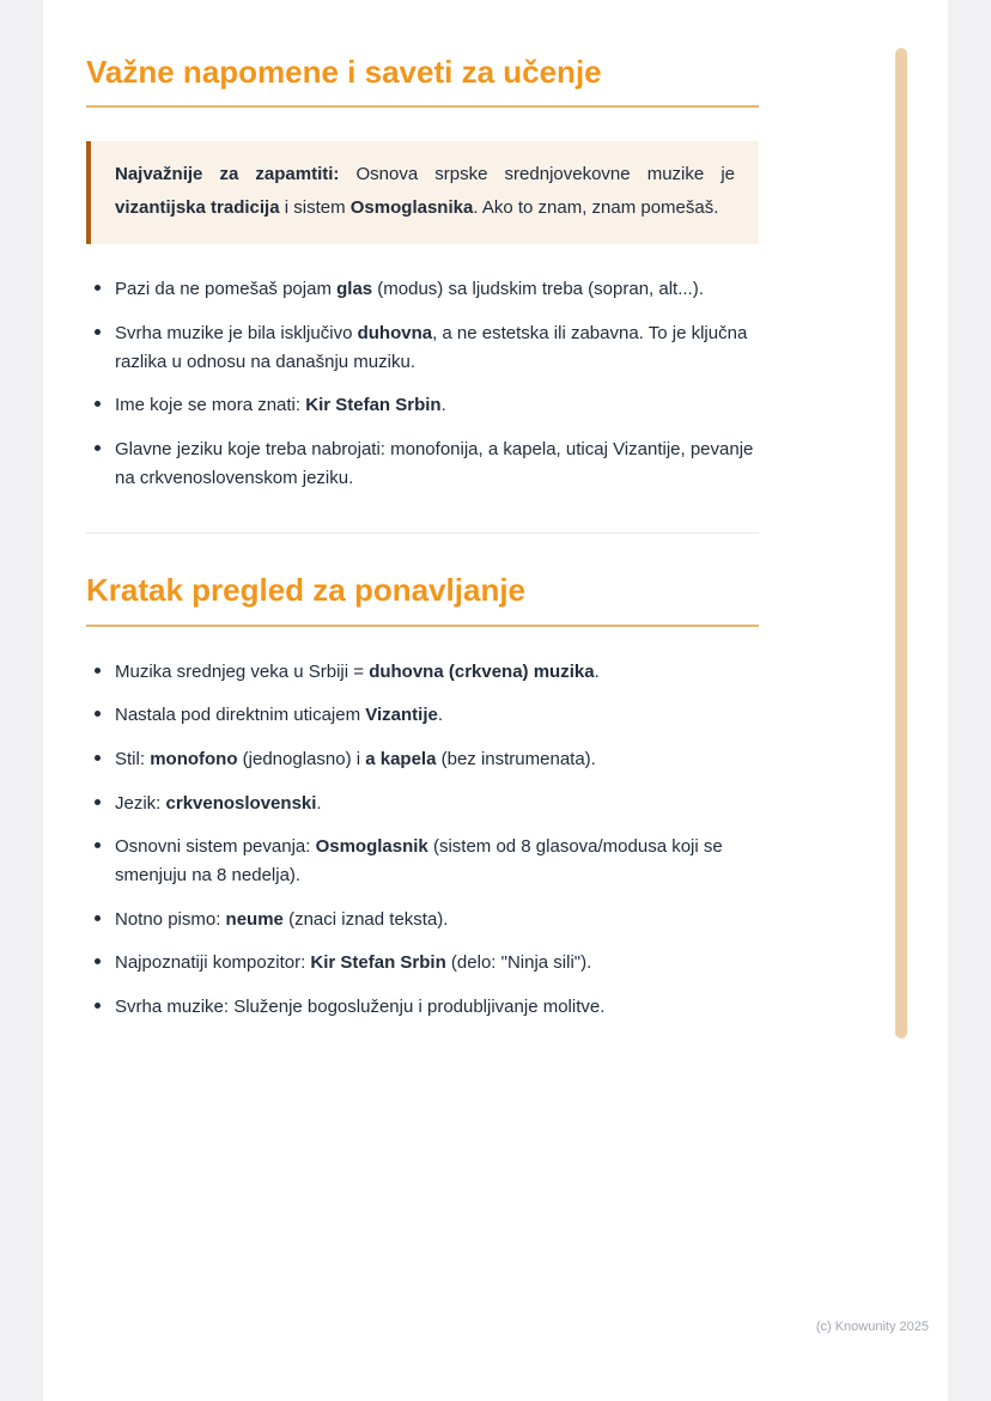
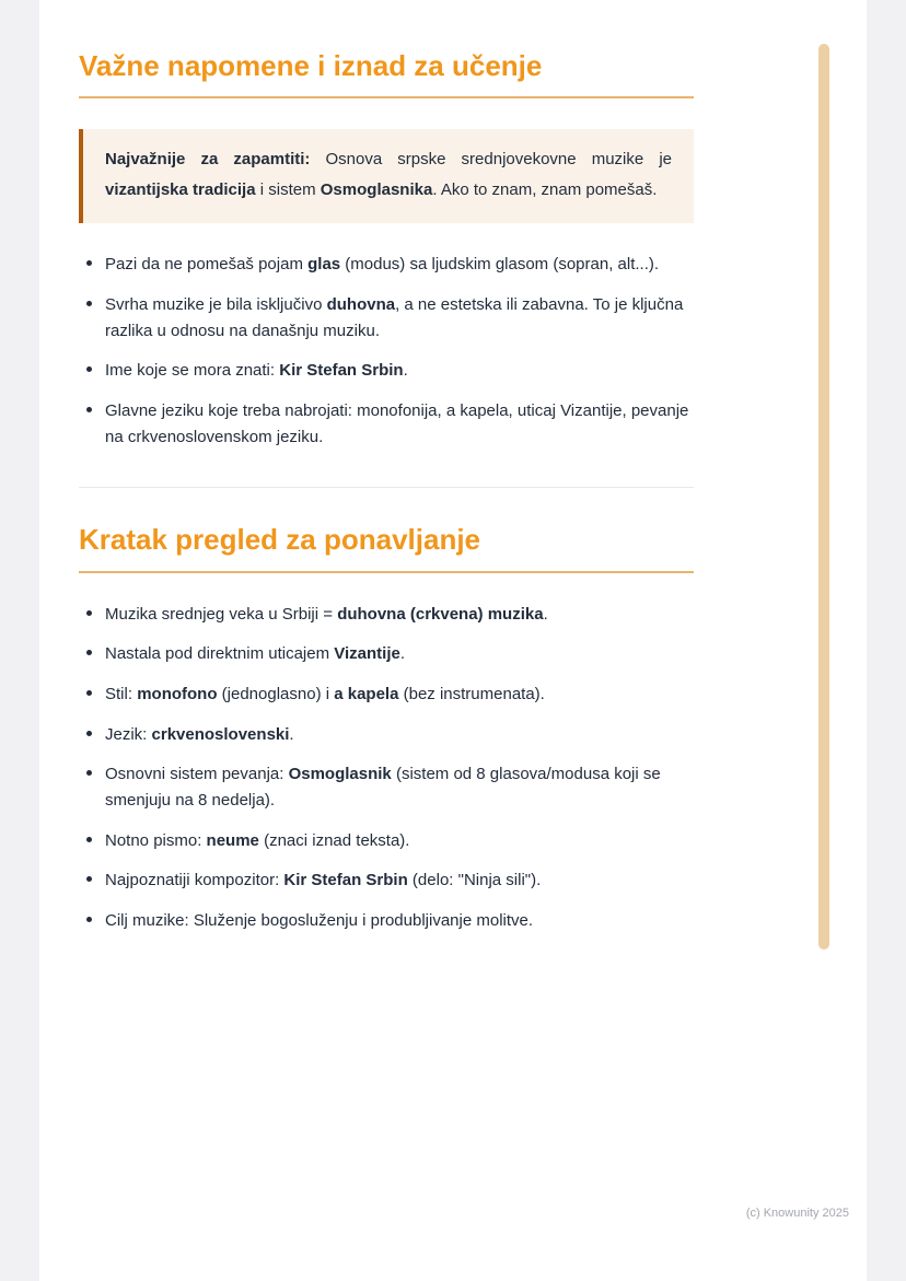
- Važne napomene i saveti za učenje
+ Važne napomene i iznad za učenje
  Najvažnije za zapamtiti: Osnova srpske srednjovekovne muzike je vizantijska tradicija i sistem Osmoglasnika. Ako to znam, znam pomešaš.
- Pazi da ne pomešaš pojam glas (modus) sa ljudskim treba (sopran, alt...).
+ Pazi da ne pomešaš pojam glas (modus) sa ljudskim glasom (sopran, alt...).
  Svrha muzike je bila isključivo duhovna, a ne estetska ili zabavna. To je ključna razlika u odnosu na današnju muziku.
  Ime koje se mora znati: Kir Stefan Srbin.
  Glavne jeziku koje treba nabrojati: monofonija, a kapela, uticaj Vizantije, pevanje na crkvenoslovenskom jeziku.
  Kratak pregled za ponavljanje
  Muzika srednjeg veka u Srbiji = duhovna (crkvena) muzika.
  Nastala pod direktnim uticajem Vizantije.
  Stil: monofono (jednoglasno) i a kapela (bez instrumenata).
  Jezik: crkvenoslovenski.
  Osnovni sistem pevanja: Osmoglasnik (sistem od 8 glasova/modusa koji se smenjuju na 8 nedelja).
  Notno pismo: neume (znaci iznad teksta).
  Najpoznatiji kompozitor: Kir Stefan Srbin (delo: "Ninja sili").
- Svrha muzike: Služenje bogosluženju i produbljivanje molitve.
+ Cilj muzike: Služenje bogosluženju i produbljivanje molitve.
  (c) Knowunity 2025
